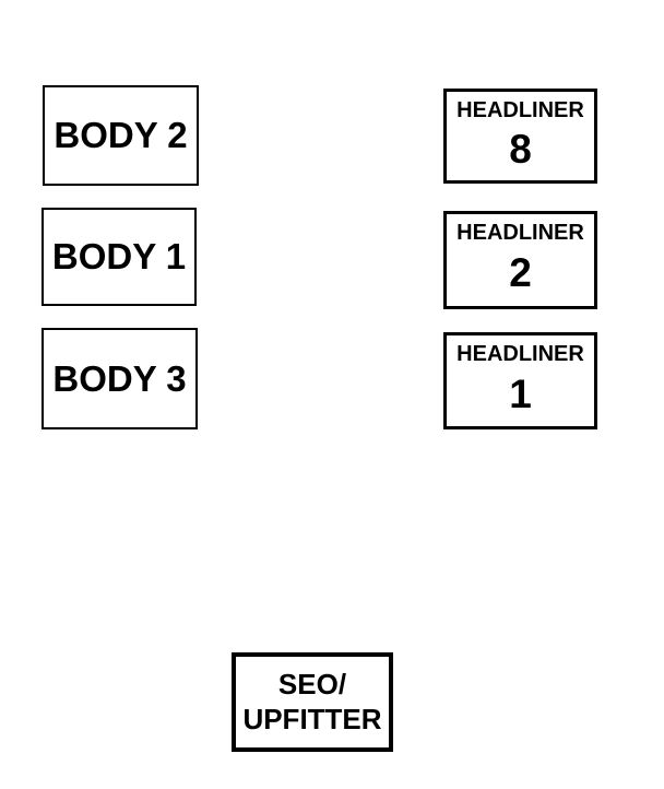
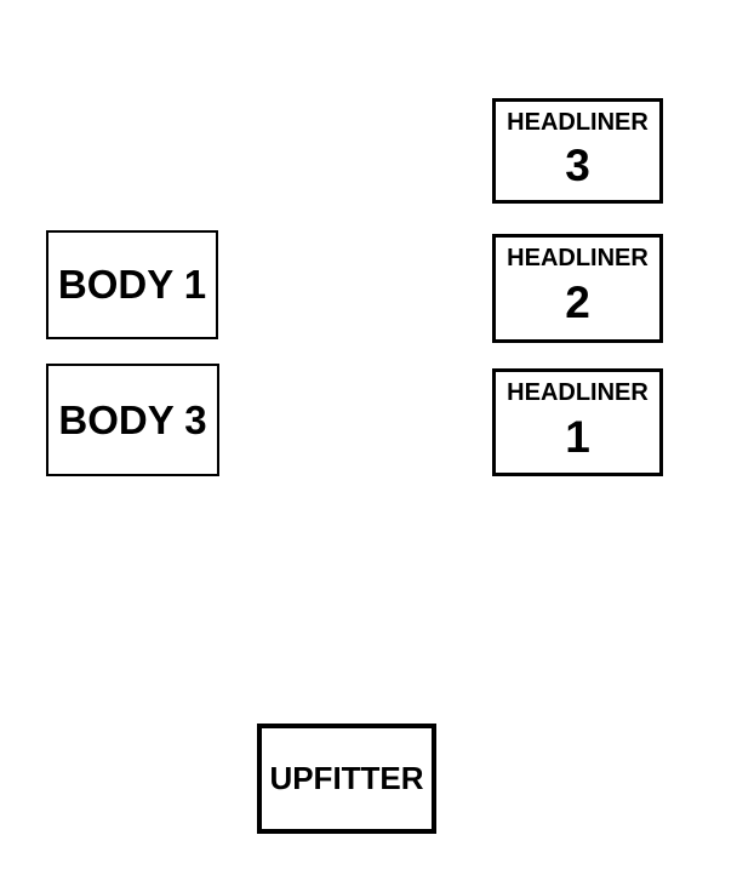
- BODY 2
  BODY 1
  BODY 3
  HEADLINER
- 8
+ 3
  HEADLINER
  2
  HEADLINER
  1
- SEO/
  UPFITTER
